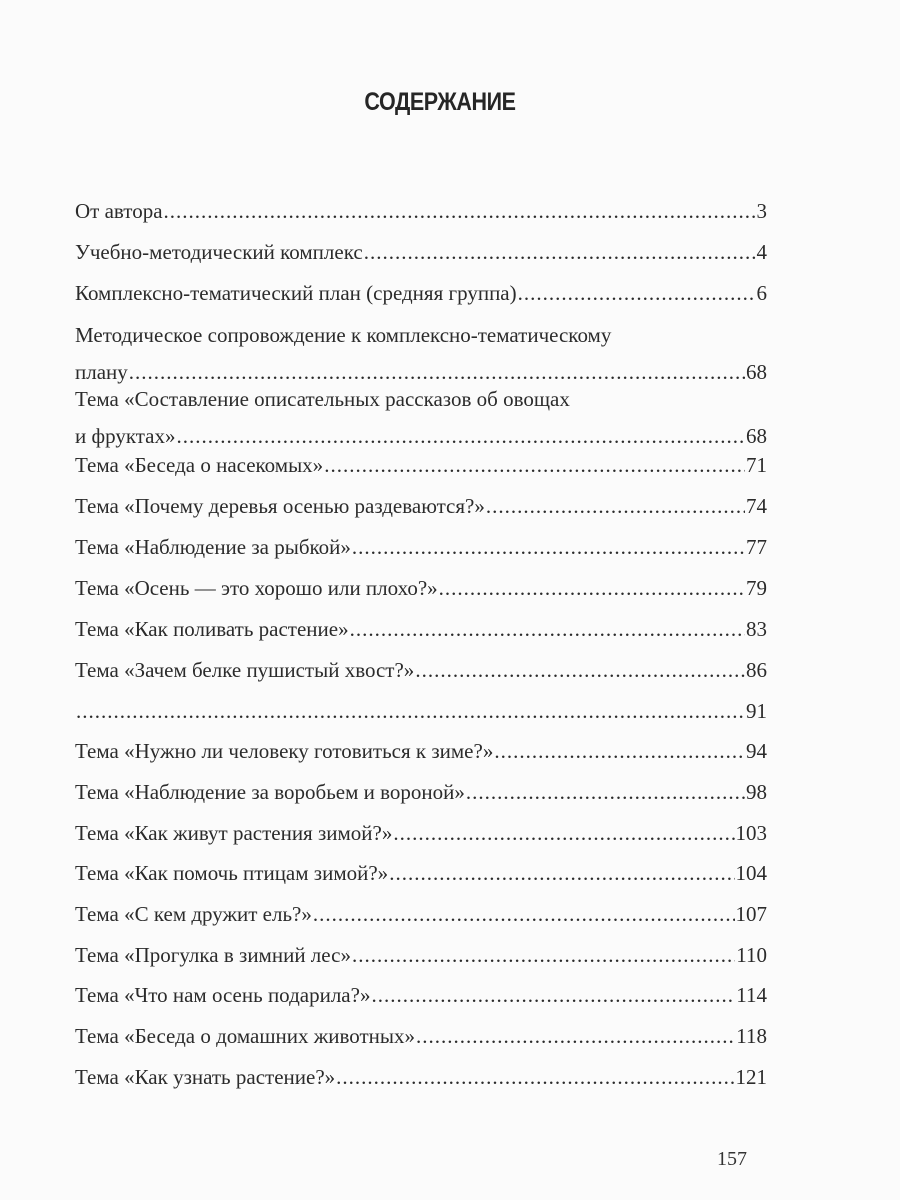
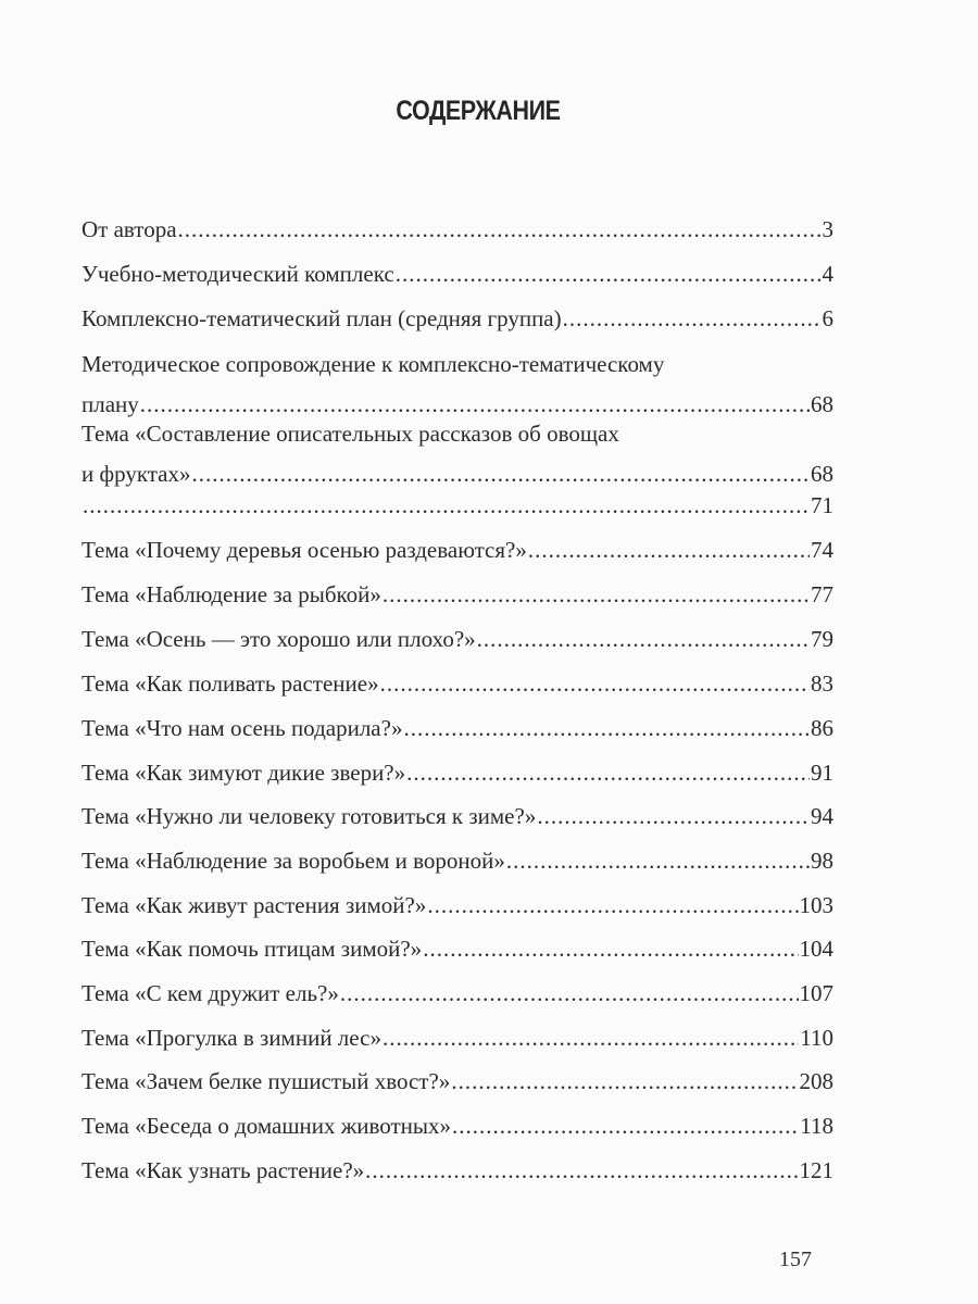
  СОДЕРЖАНИЕ
  От автора
  3
  Учебно-методический комплекс
  4
  Комплексно-тематический план (средняя группа)
  6
  Методическое сопровождение к комплексно-тематическому
  плану
  68
  Тема «Составление описательных рассказов об овощах
  и фруктах»
  68
- Тема «Беседа о насекомых»
  71
  Тема «Почему деревья осенью раздеваются?»
  74
  Тема «Наблюдение за рыбкой»
  77
  Тема «Осень — это хорошо или плохо?»
  79
  Тема «Как поливать растение»
  83
- Тема «Зачем белке пушистый хвост?»
+ Тема «Что нам осень подарила?»
  86
+ Тема «Как зимуют дикие звери?»
  91
  Тема «Нужно ли человеку готовиться к зиме?»
  94
  Тема «Наблюдение за воробьем и вороной»
  98
  Тема «Как живут растения зимой?»
  103
  Тема «Как помочь птицам зимой?»
  104
  Тема «С кем дружит ель?»
  107
  Тема «Прогулка в зимний лес»
  110
- Тема «Что нам осень подарила?»
+ Тема «Зачем белке пушистый хвост?»
- 114
+ 208
  Тема «Беседа о домашних животных»
  118
  Тема «Как узнать растение?»
  121
  157
